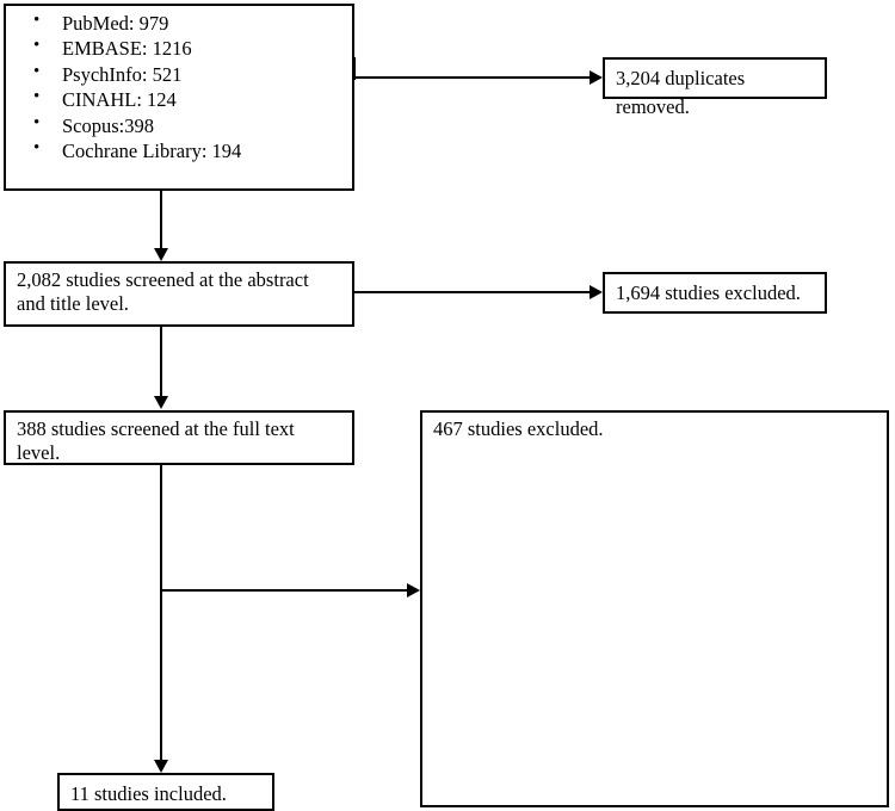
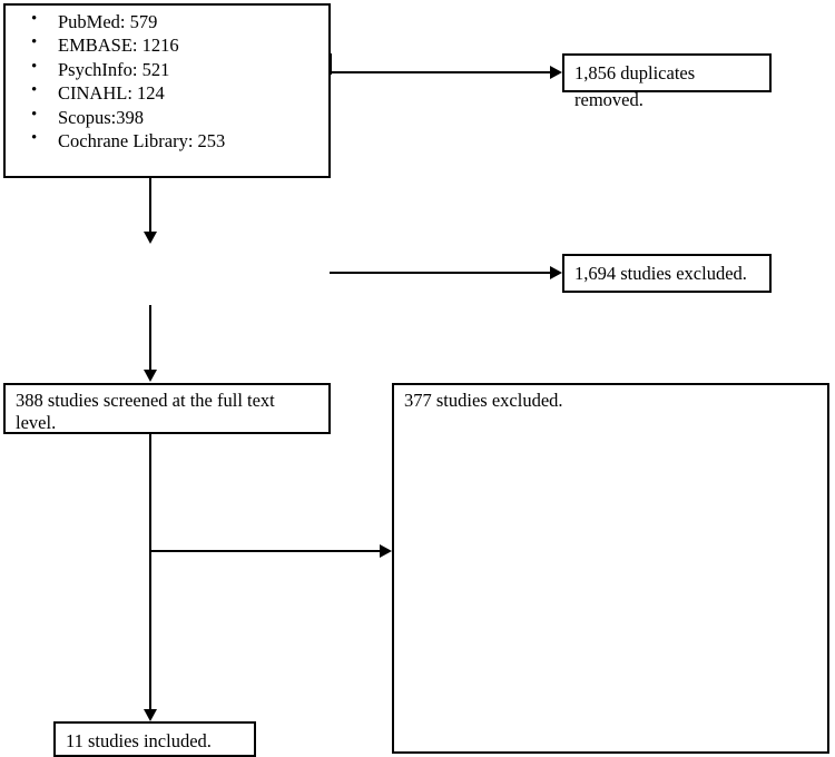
- PubMed: 979
+ PubMed: 579
  EMBASE: 1216
  PsychInfo: 521
  CINAHL: 124
  Scopus:398
- Cochrane Library: 194
+ Cochrane Library: 253
- 3,204 duplicates removed.
+ 1,856 duplicates removed.
- 2,082 studies screened at the abstract
- and title level.
  1,694 studies excluded.
  388 studies screened at the full text
  level.
- 467 studies excluded.
+ 377 studies excluded.
  11 studies included.
